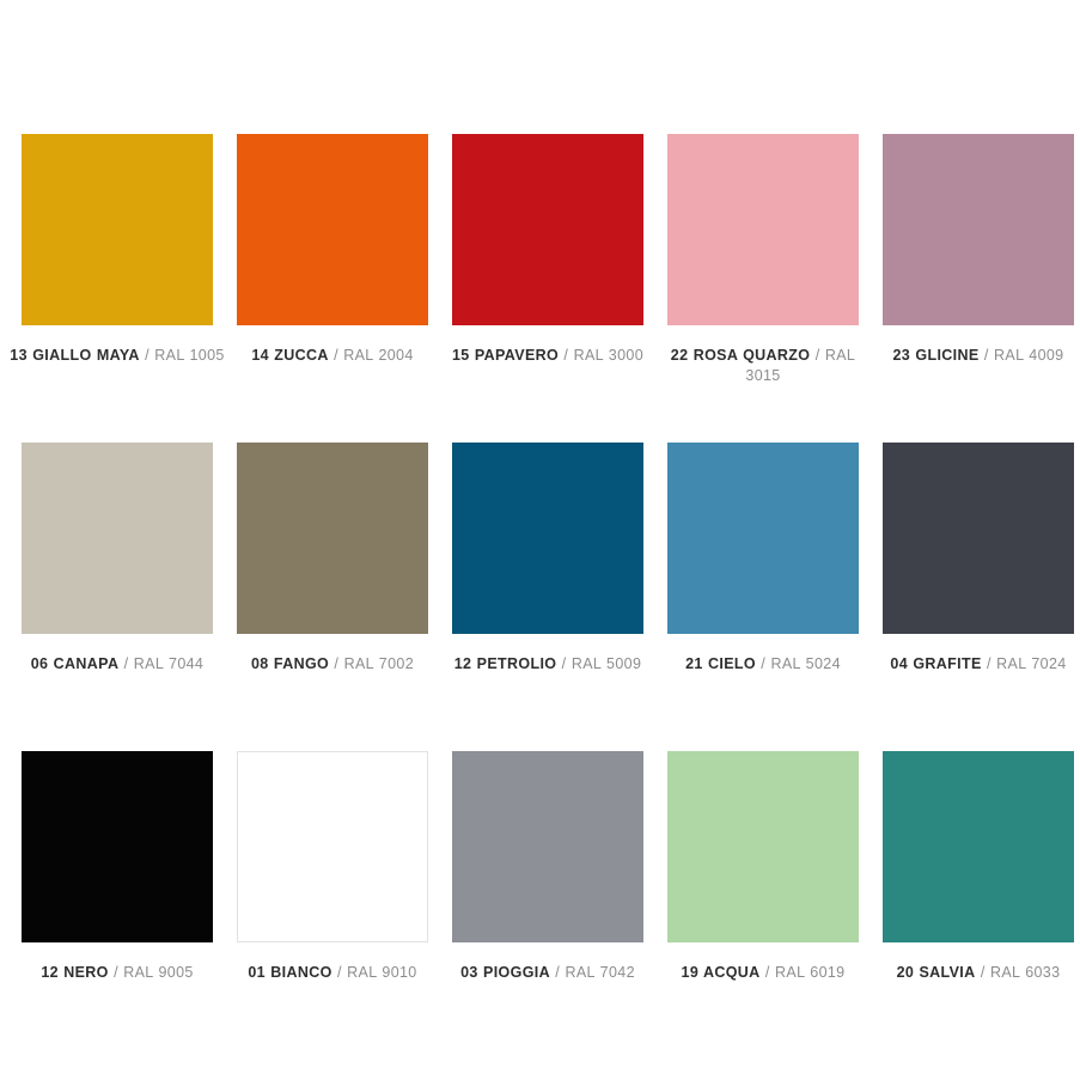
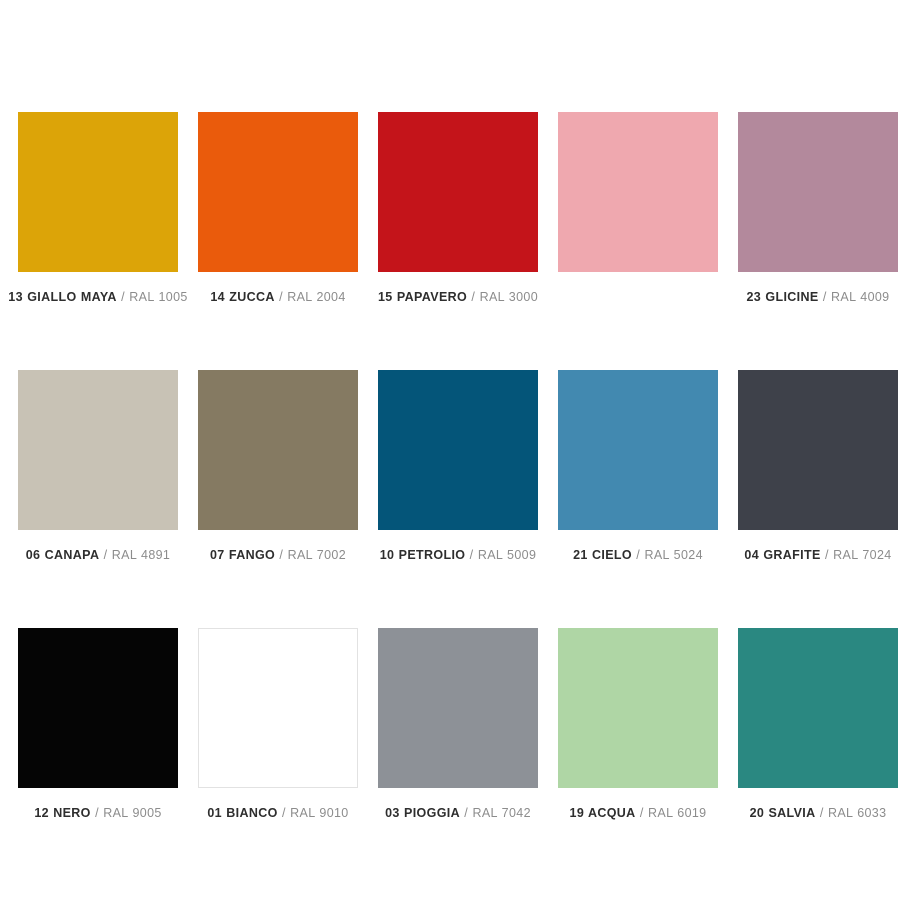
  13 GIALLO MAYA / RAL 1005
  14 ZUCCA / RAL 2004
  15 PAPAVERO / RAL 3000
- 22 ROSA QUARZO / RAL 3015
  23 GLICINE / RAL 4009
- 06 CANAPA / RAL 7044
+ 06 CANAPA / RAL 4891
- 08 FANGO / RAL 7002
+ 07 FANGO / RAL 7002
- 12 PETROLIO / RAL 5009
+ 10 PETROLIO / RAL 5009
  21 CIELO / RAL 5024
  04 GRAFITE / RAL 7024
  12 NERO / RAL 9005
  01 BIANCO / RAL 9010
  03 PIOGGIA / RAL 7042
  19 ACQUA / RAL 6019
  20 SALVIA / RAL 6033
